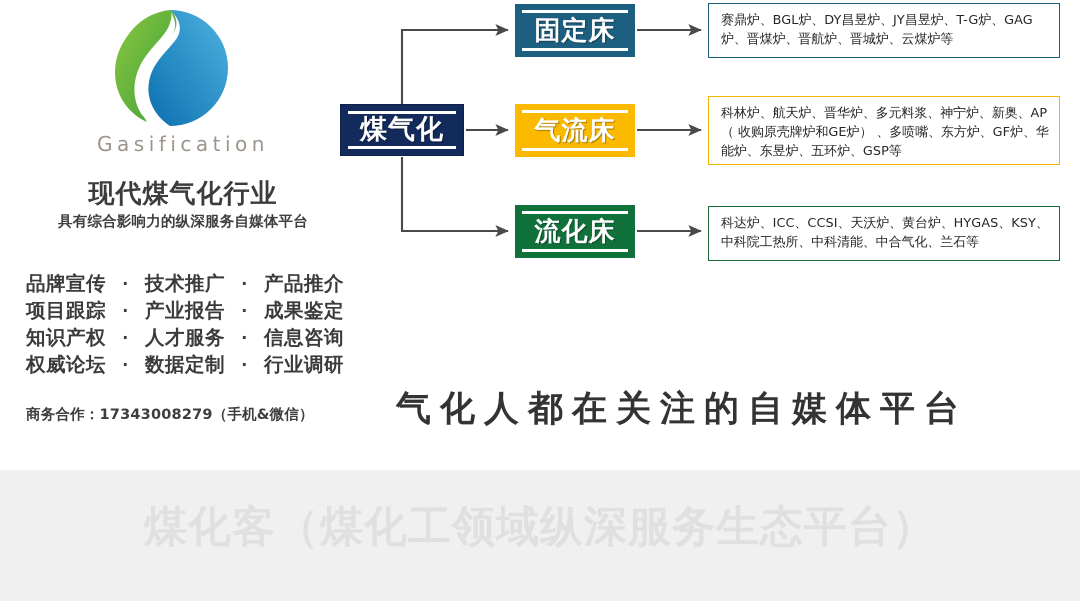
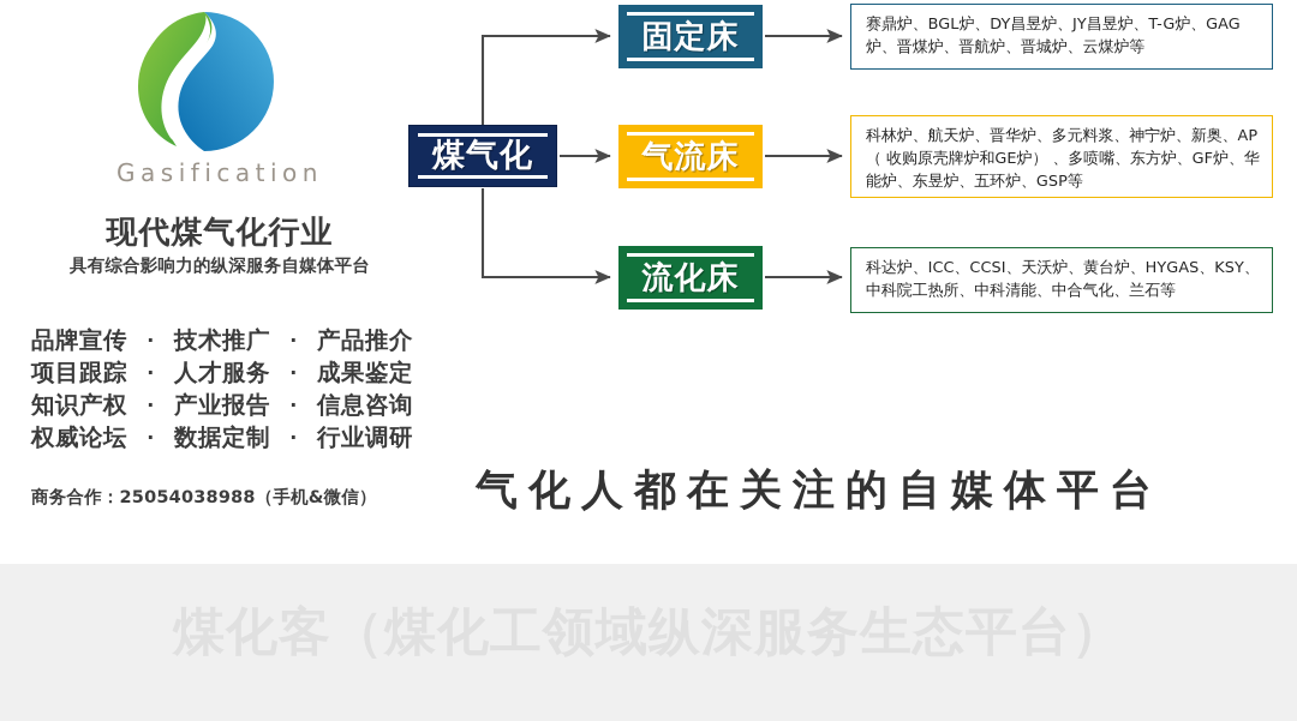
  Gasification
  现代煤气化行业
  具有综合影响力的纵深服务自媒体平台
  品牌宣传
  ·
  技术推广
  ·
  产品推介
  项目跟踪
  ·
- 产业报告
+ 人才服务
  ·
  成果鉴定
  知识产权
  ·
- 人才服务
+ 产业报告
  ·
  信息咨询
  权威论坛
  ·
  数据定制
  ·
  行业调研
- 商务合作：17343008279（手机&微信）
+ 商务合作：25054038988（手机&微信）
  煤气化
  固定床
  气流床
  流化床
  赛鼎炉、BGL炉、DY昌昱炉、JY昌昱炉、T-G炉、GAG炉、晋煤炉、晋航炉、晋城炉、云煤炉等
  科林炉、航天炉、晋华炉、多元料浆、神宁炉、新奥、AP（ 收购原壳牌炉和GE炉） 、多喷嘴、东方炉、GF炉、华能炉、东昱炉、五环炉、GSP等
  科达炉、ICC、CCSI、天沃炉、黄台炉、HYGAS、KSY、中科院工热所、中科清能、中合气化、兰石等
  气化人都在关注的自媒体平台
